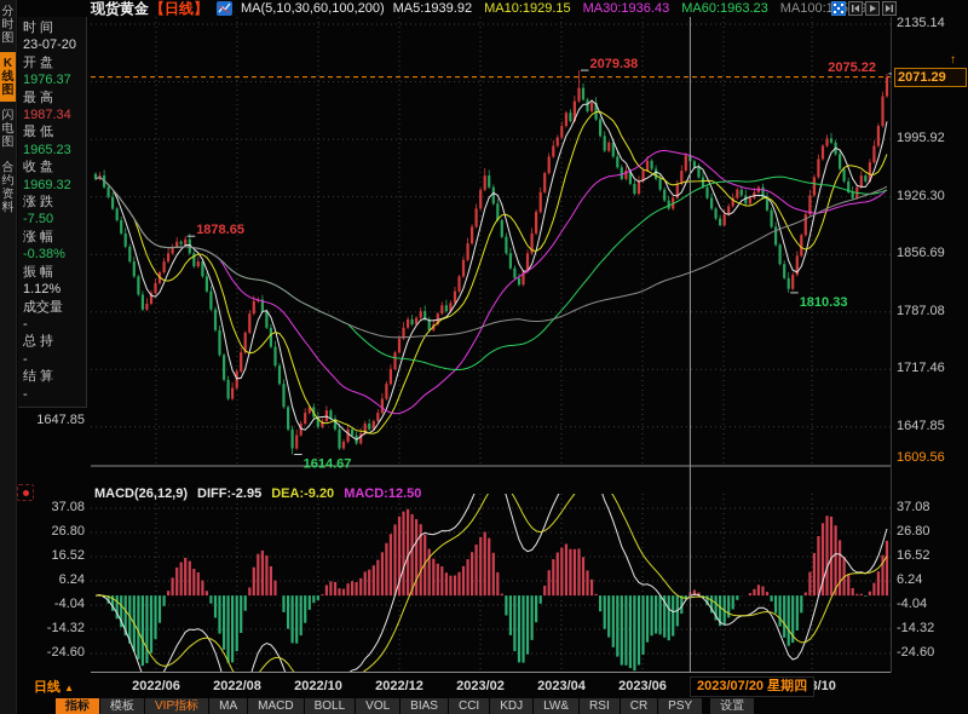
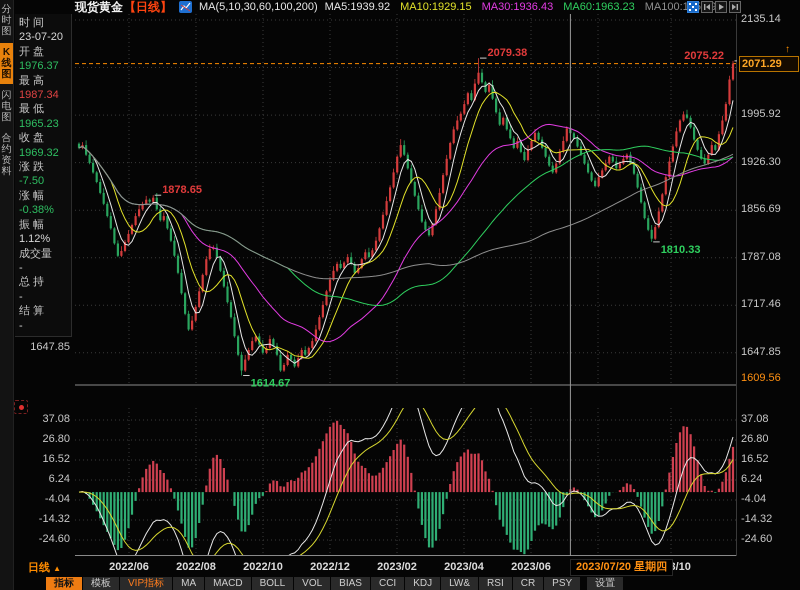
  分
  时
  图
  K
  线
  图
  闪
  电
  图
  合
  约
  资
  料
  现货黄金
  【日线】
  MA(5,10,30,60,100,200)
  MA5:1939.92
  MA10:1929.15
  MA30:1936.43
  MA60:1963.23
  时 间
  23-07-20
  开 盘
  1976.37
  最 高
  1987.34
  最 低
  1965.23
  收 盘
  1969.32
  涨 跌
  -7.50
  涨 幅
  -0.38%
  振 幅
  1.12%
  成交量
  -
  总 持
  -
  结 算
  -
  2079.38
  2075.22
  1878.65
  1810.33
  1614.67
- MACD(26,12,9)
- DIFF:-2.95
- DEA:-9.20
- MACD:12.50
  2135.14
  1995.92
  1926.30
  1856.69
  1787.08
  1717.46
  1647.85
  1609.56
  1647.85
  2022/06
  2022/08
  2022/10
  2022/12
  2023/02
  2023/04
  2023/06
  37.08
  37.08
  26.80
  26.80
  16.52
  16.52
  6.24
  6.24
  -4.04
  -4.04
  -14.32
  -14.32
  -24.60
  -24.60
  ↑
  2071.29
  日线 ▲
  2023/07/20 星期四
  指标
  模板
  VIP指标
  MA
  MACD
  BOLL
  VOL
  BIAS
  CCI
  KDJ
  LW&
  RSI
  CR
  PSY
  设置
